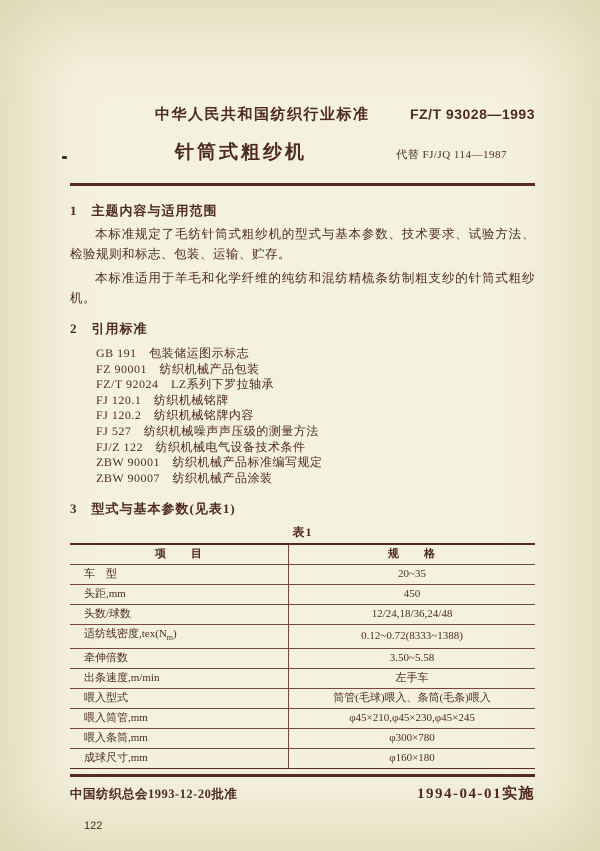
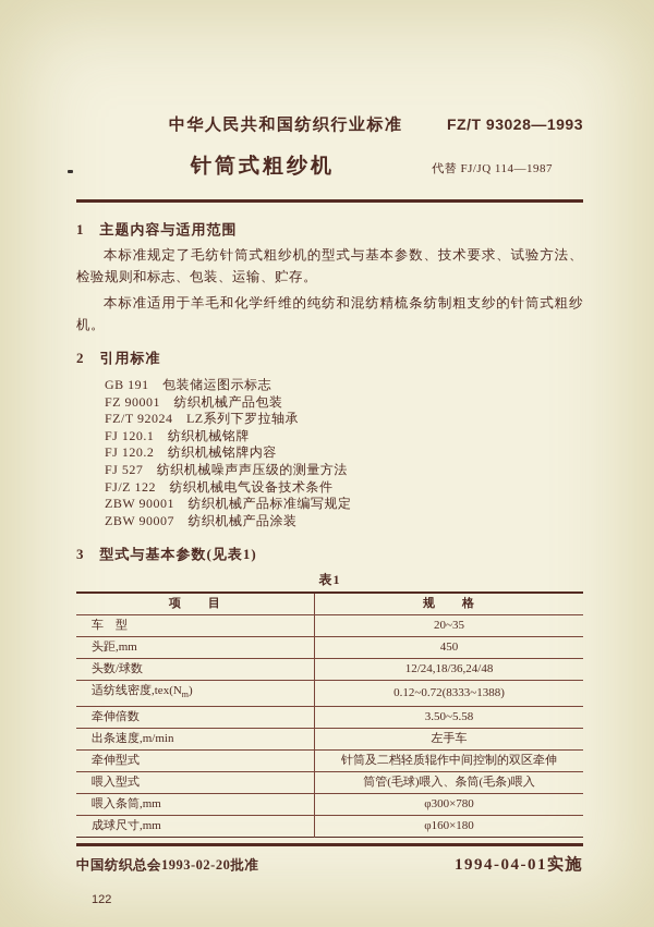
  中华人民共和国纺织行业标准
  FZ/T 93028—1993
  针筒式粗纱机
  代替 FJ/JQ 114—1987
  1 主题内容与适用范围
  本标准规定了毛纺针筒式粗纱机的型式与基本参数、技术要求、试验方法、检验规则和标志、包装、运输、贮存。
  本标准适用于羊毛和化学纤维的纯纺和混纺精梳条纺制粗支纱的针筒式粗纱机。
  2 引用标准
  GB 191 包装储运图示标志
  FZ 90001 纺织机械产品包装
  FZ/T 92024 LZ系列下罗拉轴承
  FJ 120.1 纺织机械铭牌
  FJ 120.2 纺织机械铭牌内容
  FJ 527 纺织机械噪声声压级的测量方法
  FJ/Z 122 纺织机械电气设备技术条件
  ZBW 90001 纺织机械产品标准编写规定
  ZBW 90007 纺织机械产品涂装
  3 型式与基本参数(见表1)
  表1
  项 目	规 格
  车 型	20~35
  头距,mm	450
  头数/球数	12/24,18/36,24/48
  适纺线密度,tex(Nm)	0.12~0.72(8333~1388)
  牵伸倍数	3.50~5.58
  出条速度,m/min	左手车
+ 牵伸型式	针筒及二档轻质辊作中间控制的双区牵伸
  喂入型式	筒管(毛球)喂入、条筒(毛条)喂入
- 喂入筒管,mm	φ45×210,φ45×230,φ45×245
  喂入条筒,mm	φ300×780
  成球尺寸,mm	φ160×180
- 中国纺织总会1993-12-20批准
+ 中国纺织总会1993-02-20批准
  1994-04-01实施
  122
